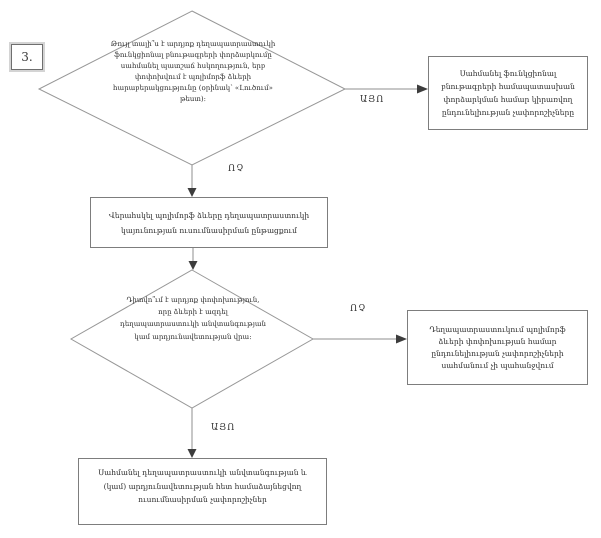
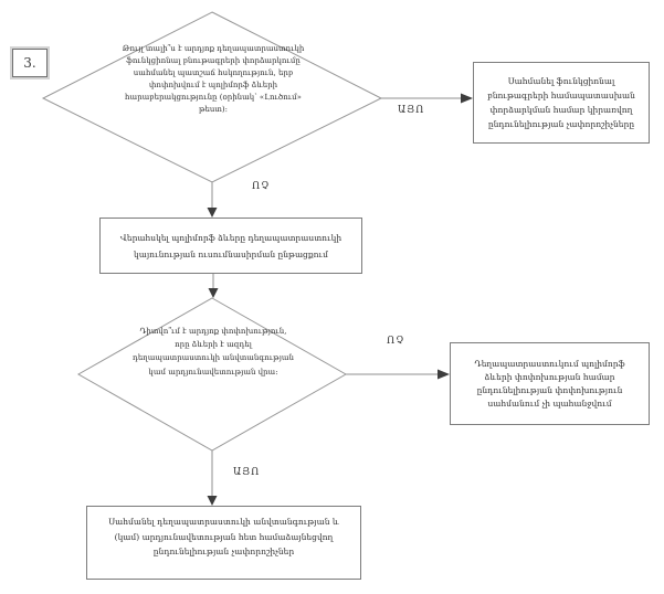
  3.
  Թույլ տալի՞ս է արդյոք դեղապատրաստուկի ֆունկցիոնալ բնութագրերի փորձարկումը սահմանել պատշաճ հսկողություն, երբ փոփոխվում է պոլիմորֆ ձևերի հարաբերակցությունը (օրինակ՝ «Լուծում» թեստ):
  ԱՅՈ
  ՈՉ
  ՈՉ
  ԱՅՈ
  Սահմանել ֆունկցիոնալ բնութագրերի համապատասխան փորձարկման համար կիրառվող ընդունելիության չափորոշիչները
  Վերահսկել պոլիմորֆ ձևերը դեղապատրաստուկի կայունության ուսումնասիրման ընթացքում
  Դիտվո՞ւմ է արդյոք փոփոխություն, որը ձևերի է ազդել դեղապատրաստուկի անվտանգության կամ արդյունավետության վրա:
- Դեղապատրաստուկում պոլիմորֆ ձևերի փոփոխության համար ընդունելիության չափորոշիչների սահմանում չի պահանջվում
+ Դեղապատրաստուկում պոլիմորֆ ձևերի փոփոխության համար ընդունելիության փոփոխություն սահմանում չի պահանջվում
- Սահմանել դեղապատրաստուկի անվտանգության և (կամ) արդյունավետության հետ համաձայնեցվող ուսումնասիրման չափորոշիչներ
+ Սահմանել դեղապատրաստուկի անվտանգության և (կամ) արդյունավետության հետ համաձայնեցվող ընդունելիության չափորոշիչներ
